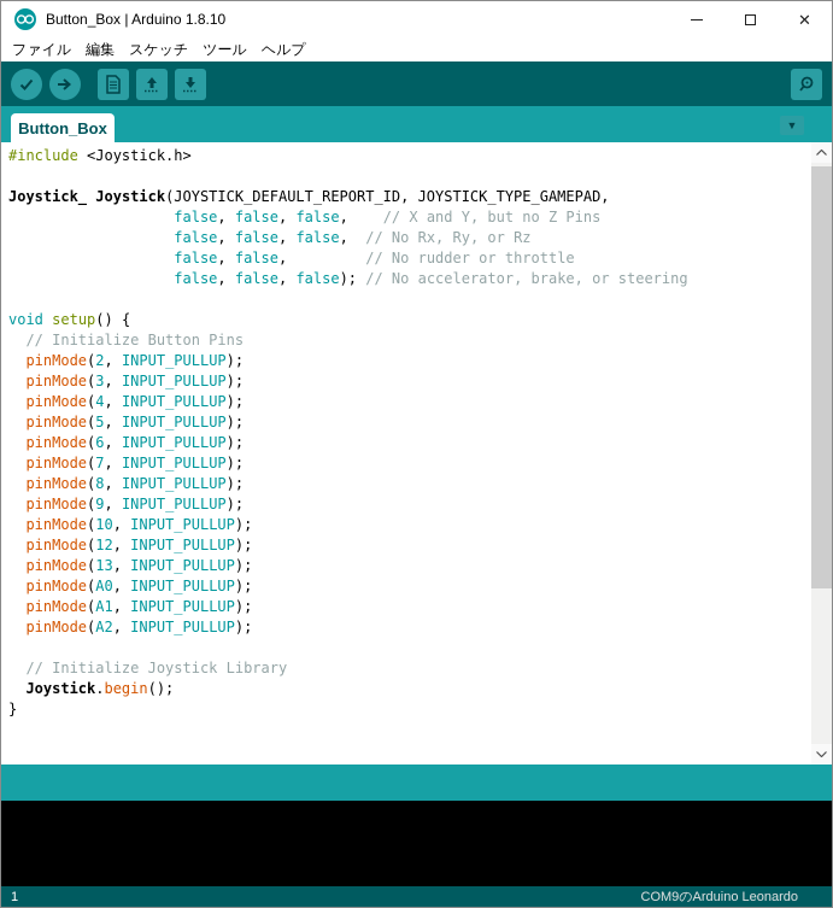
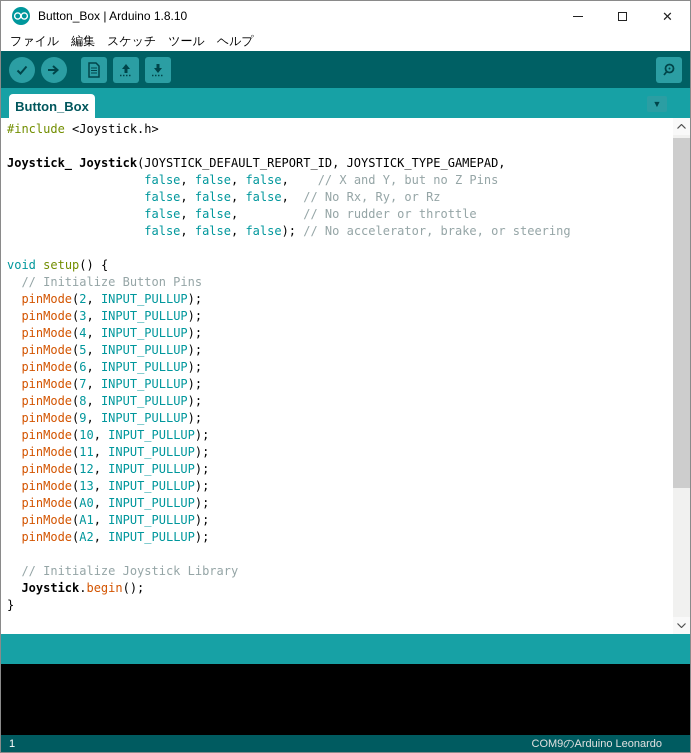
  Button_Box | Arduino 1.8.10
  ✕
  ファイル
  編集
  スケッチ
  ツール
  ヘルプ
  Button_Box
  ▼
  #include <Joystick.h>
  Joystick_ Joystick(JOYSTICK_DEFAULT_REPORT_ID, JOYSTICK_TYPE_GAMEPAD,
  false, false, false, // X and Y, but no Z Pins
  false, false, false, // No Rx, Ry, or Rz
  false, false, // No rudder or throttle
  false, false, false); // No accelerator, brake, or steering
  void setup() {
  // Initialize Button Pins
  pinMode(2, INPUT_PULLUP);
  pinMode(3, INPUT_PULLUP);
  pinMode(4, INPUT_PULLUP);
  pinMode(5, INPUT_PULLUP);
  pinMode(6, INPUT_PULLUP);
  pinMode(7, INPUT_PULLUP);
  pinMode(8, INPUT_PULLUP);
  pinMode(9, INPUT_PULLUP);
  pinMode(10, INPUT_PULLUP);
+ pinMode(11, INPUT_PULLUP);
  pinMode(12, INPUT_PULLUP);
  pinMode(13, INPUT_PULLUP);
  pinMode(A0, INPUT_PULLUP);
  pinMode(A1, INPUT_PULLUP);
  pinMode(A2, INPUT_PULLUP);
  // Initialize Joystick Library
  Joystick.begin();
  }
  1
  COM9のArduino Leonardo
